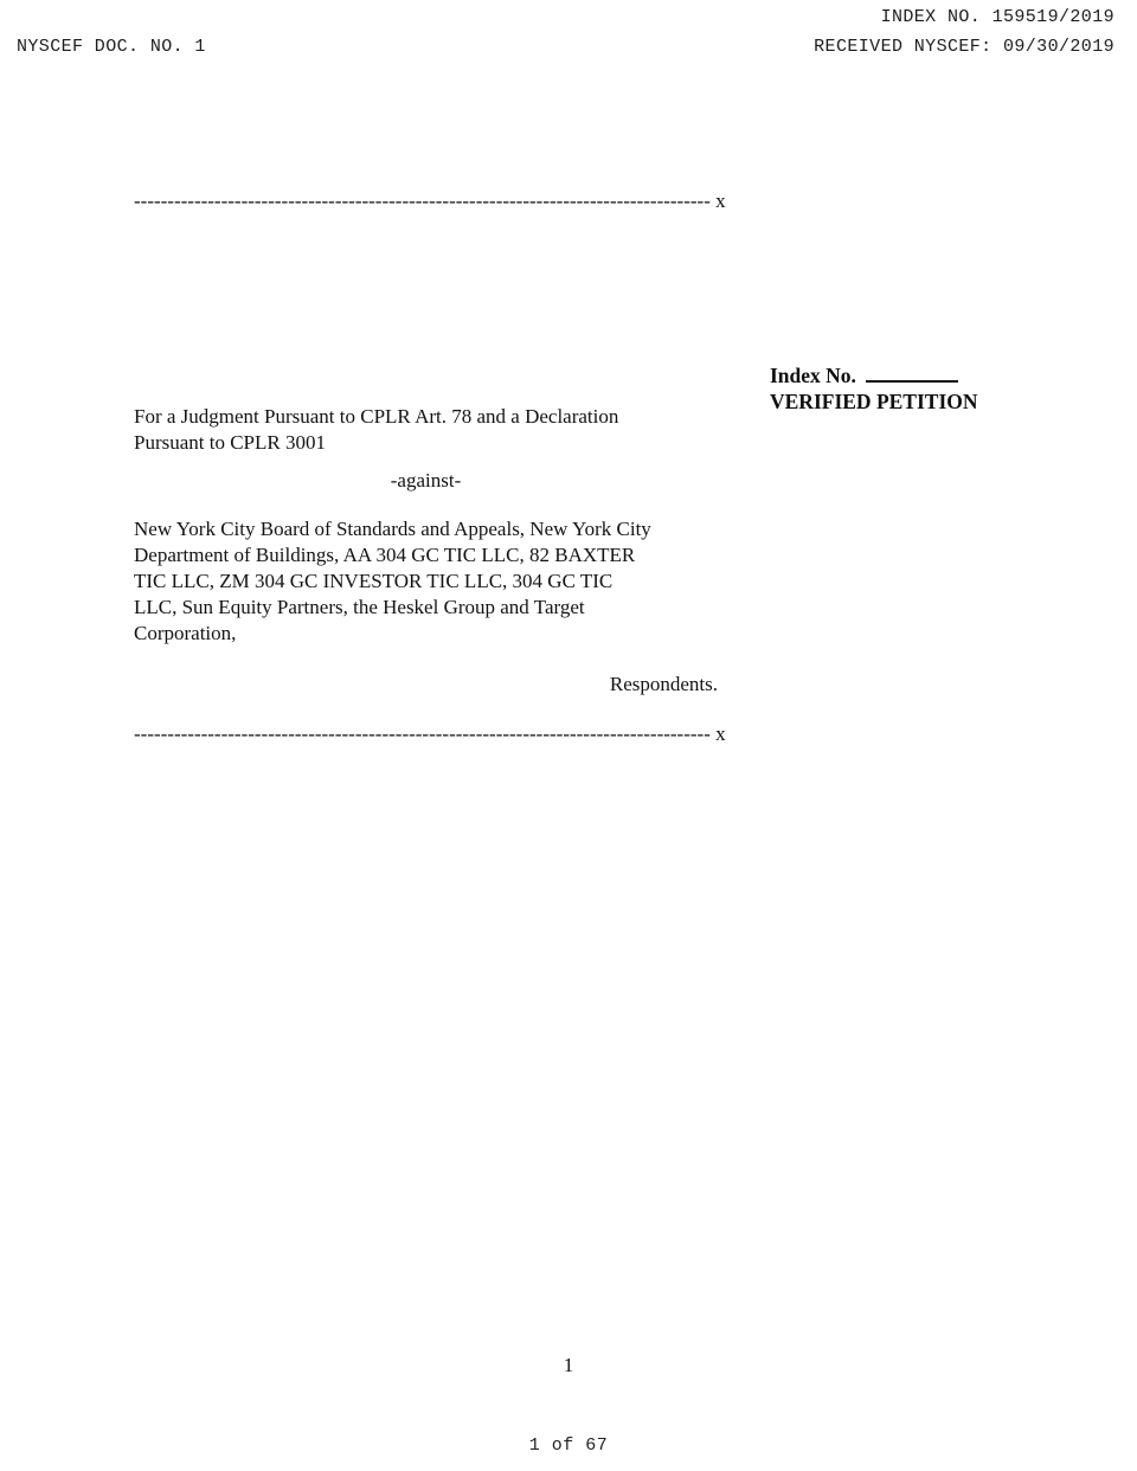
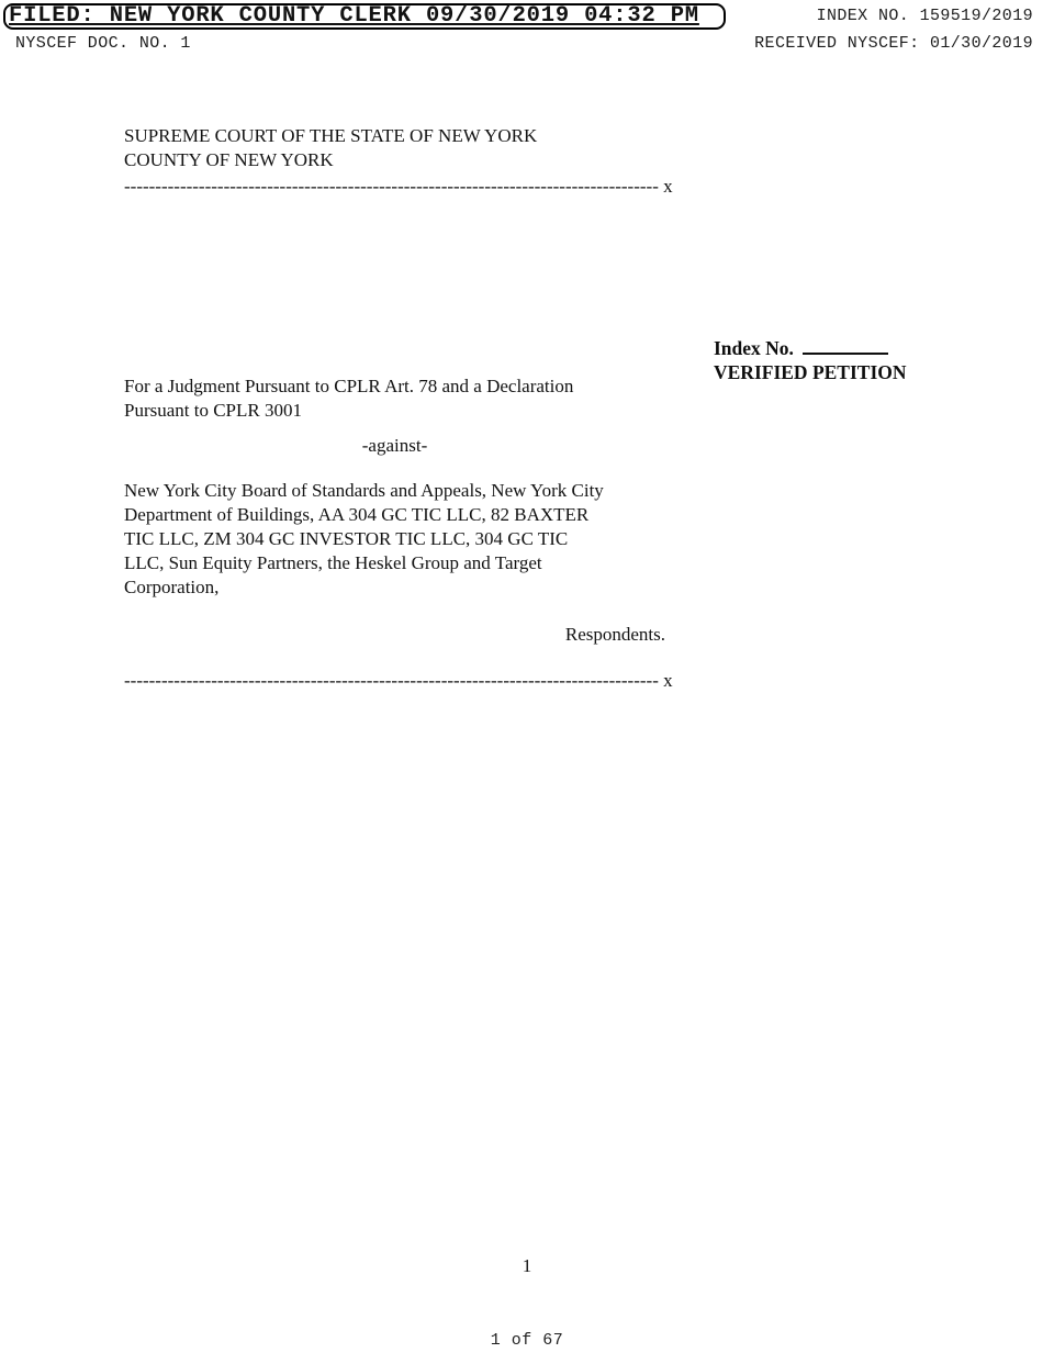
+ FILED: NEW YORK COUNTY CLERK 09/30/2019 04:32 PM
  INDEX NO. 159519/2019
  NYSCEF DOC. NO. 1
- RECEIVED NYSCEF: 09/30/2019
+ RECEIVED NYSCEF: 01/30/2019
+ SUPREME COURT OF THE STATE OF NEW YORK
+ COUNTY OF NEW YORK
  -------------------------------------------------------------------------------------- x
  For a Judgment Pursuant to CPLR Art. 78 and a Declaration
  Pursuant to CPLR 3001
  -against-
  New York City Board of Standards and Appeals, New York City
  Department of Buildings, AA 304 GC TIC LLC, 82 BAXTER
  TIC LLC, ZM 304 GC INVESTOR TIC LLC, 304 GC TIC
  LLC, Sun Equity Partners, the Heskel Group and Target
  Corporation,
  Respondents.
  -------------------------------------------------------------------------------------- x
  Index No.
  VERIFIED PETITION
  1
  1 of 67
